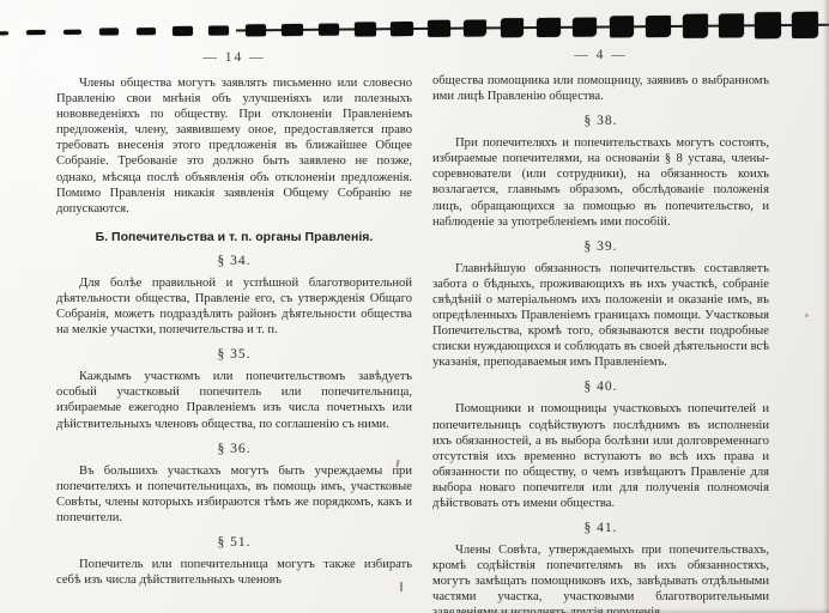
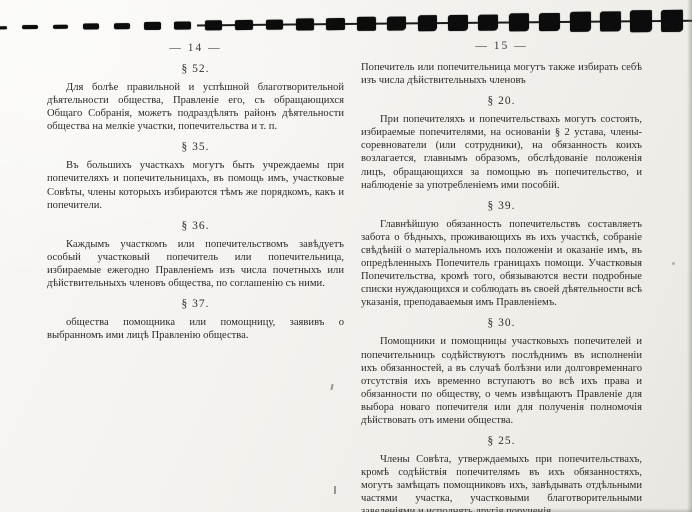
  — 14 —
- Члены общества могутъ заявлять письменно или словесно Правленію свои мнѣнія объ улучшеніяхъ или полезныхъ нововведеніяхъ по обществу. При отклоненіи Правленіемъ предложенія, члену, заявившему оное, предоставляется право требовать внесенія этого предложенія въ ближайшее Общее Собраніе. Требованіе это должно быть заявлено не позже, однако, мѣсяца послѣ объявленія объ отклоненіи предложенія. Помимо Правленія никакія заявленія Общему Собранію не допускаются.
- Б. Попечительства и т. п. органы Правленія.
- § 34.
+ § 52.
- Для болѣе правильной и успѣшной благотворительной дѣятельности общества, Правленіе его, съ утвержденія Общаго Собранія, можетъ подраздѣлять районъ дѣятельности общества на мелкіе участки, попечительства и т. п.
+ Для болѣе правильной и успѣшной благотворительной дѣятельности общества, Правленіе его, съ обращающихся Общаго Собранія, можетъ подраздѣлять районъ дѣятельности общества на мелкіе участки, попечительства и т. п.
  § 35.
- Каждымъ участкомъ или попечительствомъ завѣдуетъ особый участковый попечитель или попечительница, избираемые ежегодно Правленіемъ изъ числа почетныхъ или дѣйствительныхъ членовъ общества, по соглашенію съ ними.
+ Въ большихъ участкахъ могутъ быть учреждаемы при попечителяхъ и попечительницахъ, въ помощь имъ, участковые Совѣты, члены которыхъ избираются тѣмъ же порядкомъ, какъ и попечители.
  § 36.
- Въ большихъ участкахъ могутъ быть учреждаемы при попечителяхъ и попечительницахъ, въ помощь имъ, участковые Совѣты, члены которыхъ избираются тѣмъ же порядкомъ, какъ и попечители.
+ Каждымъ участкомъ или попечительствомъ завѣдуетъ особый участковый попечитель или попечительница, избираемые ежегодно Правленіемъ изъ числа почетныхъ или дѣйствительныхъ членовъ общества, по соглашенію съ ними.
- § 51.
+ § 37.
- Попечитель или попечительница могутъ также избирать себѣ изъ числа дѣйствительныхъ членовъ
+ общества помощника или помощницу, заявивъ о выбранномъ ими лицѣ Правленію общества.
- — 4 —
+ — 15 —
- общества помощника или помощницу, заявивъ о выбранномъ ими лицѣ Правленію общества.
+ Попечитель или попечительница могутъ также избирать себѣ изъ числа дѣйствительныхъ членовъ
- § 38.
+ § 20.
- При попечителяхъ и попечительствахъ могутъ состоять, избираемые попечителями, на основаніи § 8 устава, члены-соревнователи (или сотрудники), на обязанность коихъ возлагается, главнымъ образомъ, обслѣдованіе положенія лицъ, обращающихся за помощью въ попечительство, и наблюденіе за употребленіемъ ими пособій.
+ При попечителяхъ и попечительствахъ могутъ состоять, избираемые попечителями, на основаніи § 2 устава, члены-соревнователи (или сотрудники), на обязанность коихъ возлагается, главнымъ образомъ, обслѣдованіе положенія лицъ, обращающихся за помощью въ попечительство, и наблюденіе за употребленіемъ ими пособій.
  § 39.
- Главнѣйшую обязанность попечительствъ составляетъ забота о бѣдныхъ, проживающихъ въ ихъ участкѣ, собраніе свѣдѣній о матеріальномъ ихъ положеніи и оказаніе имъ, въ опредѣленныхъ Правленіемъ границахъ помощи. Участковыя Попечительства, кромѣ того, обязываются вести подробные списки нуждающихся и соблюдать въ своей дѣятельности всѣ указанія, преподаваемыя имъ Правленіемъ.
+ Главнѣйшую обязанность попечительствъ составляетъ забота о бѣдныхъ, проживающихъ въ ихъ участкѣ, собраніе свѣдѣній о матеріальномъ ихъ положеніи и оказаніе имъ, въ опредѣленныхъ Попечитель границахъ помощи. Участковыя Попечительства, кромѣ того, обязываются вести подробные списки нуждающихся и соблюдать въ своей дѣятельности всѣ указанія, преподаваемыя имъ Правленіемъ.
- § 40.
+ § 30.
- Помощники и помощницы участковыхъ попечителей и попечительницъ содѣйствуютъ послѣднимъ въ исполненіи ихъ обязанностей, а въ выбора болѣзни или долговременнаго отсутствія ихъ временно вступаютъ во всѣ ихъ права и обязанности по обществу, о чемъ извѣщаютъ Правленіе для выбора новаго попечителя или для полученія полномочія дѣйствовать отъ имени общества.
+ Помощники и помощницы участковыхъ попечителей и попечительницъ содѣйствуютъ послѣднимъ въ исполненіи ихъ обязанностей, а въ случаѣ болѣзни или долговременнаго отсутствія ихъ временно вступаютъ во всѣ ихъ права и обязанности по обществу, о чемъ извѣщаютъ Правленіе для выбора новаго попечителя или для полученія полномочія дѣйствовать отъ имени общества.
- § 41.
+ § 25.
  Члены Совѣта, утверждаемыхъ при попечительствахъ, кромѣ содѣйствія попечителямъ въ ихъ обязанностяхъ, могутъ замѣщать помощниковъ ихъ, завѣдывать отдѣльными частями участка, участковыми благотворительными
